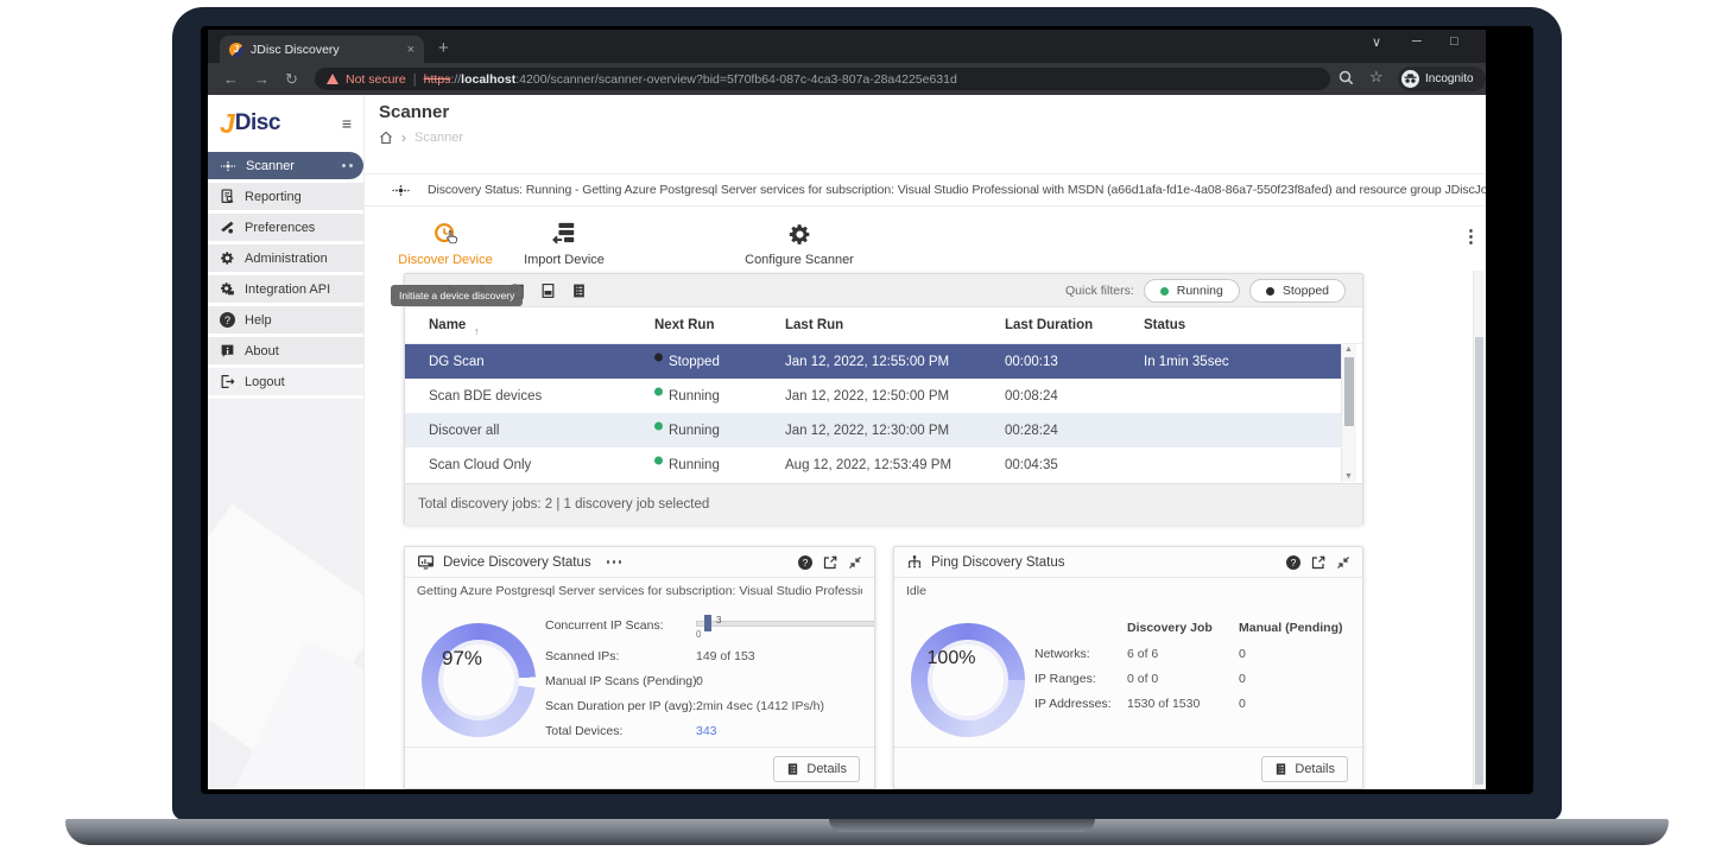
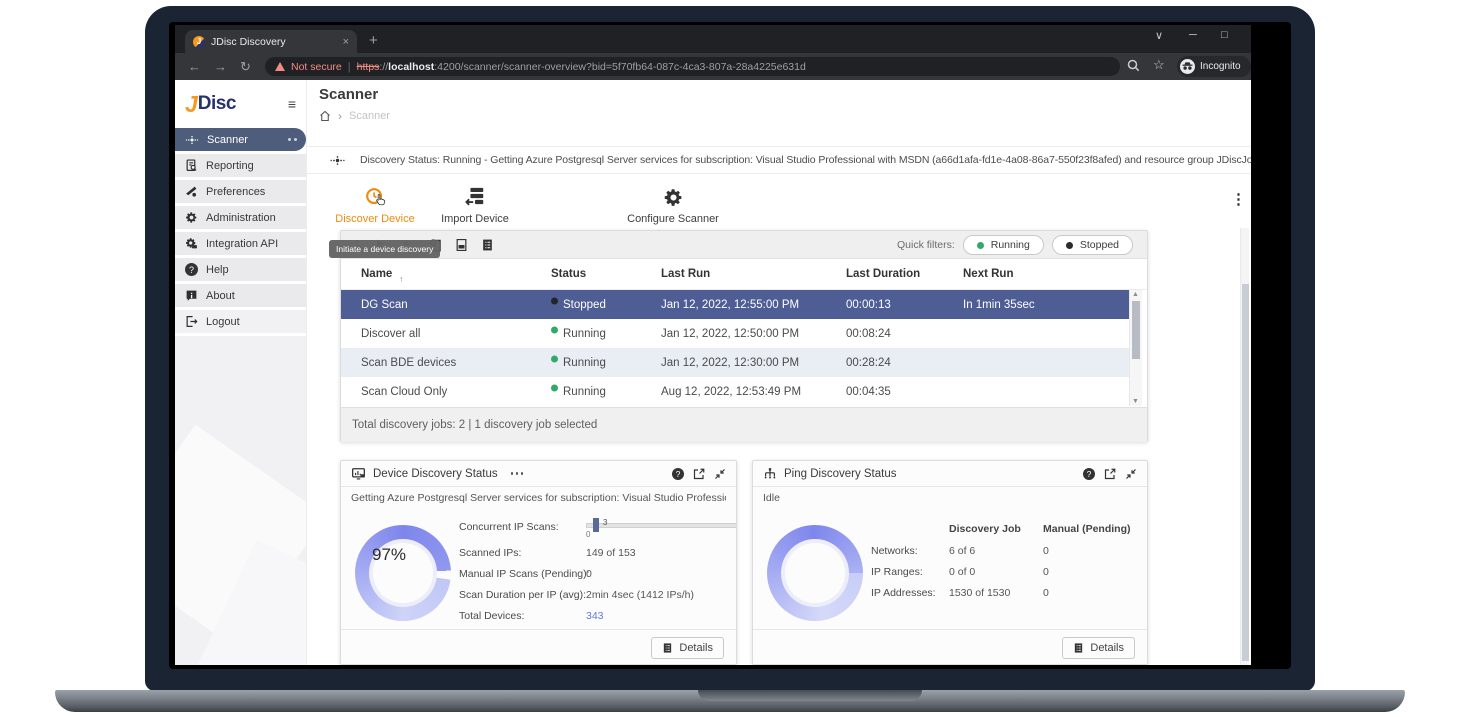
  J
  JDisc Discovery
  Not secure
  |
  https://localhost:4200/scanner/scanner-overview?bid=5f70fb64-087c-4ca3-807a-28a4225e631d
  Incognito
  J
  Disc
  Scanner
  Reporting
  Preferences
  Administration
  Integration API
  ?
  Help
  About
  Logout
  Scanner
  Scanner
  Discovery Status: Running - Getting Azure Postgresql Server services for subscription: Visual Studio Professional with MSDN (a66d1afa-fd1e-4a08-86a7-550f23f8afed) and resource group JDiscJo
  Discover Device
  Import Device
  Configure Scanner
  Initiate a device discovery
  Quick filters:
  Running
  Stopped
  Name
- Next Run
+ Status
  Last Run
  Last Duration
- Status
+ Next Run
  DG Scan
  Stopped
  Jan 12, 2022, 12:55:00 PM
  00:00:13
  In 1min 35sec
- Scan BDE devices
+ Discover all
  Running
  Jan 12, 2022, 12:50:00 PM
  00:08:24
- Discover all
+ Scan BDE devices
  Running
  Jan 12, 2022, 12:30:00 PM
  00:28:24
  Scan Cloud Only
  Running
  Aug 12, 2022, 12:53:49 PM
  00:04:35
  Total discovery jobs: 2 | 1 discovery job selected
  Device Discovery Status
  ?
  Getting Azure Postgresql Server services for subscription: Visual Studio Professi
  97%
  Concurrent IP Scans:
  3
  0
  Scanned IPs:
  149 of 153
  Manual IP Scans (Pending):
  0
  Scan Duration per IP (avg):
  2min 4sec (1412 IPs/h)
  Total Devices:
  343
  Details
  Ping Discovery Status
  ?
  Idle
- 100%
  Discovery Job
  Manual (Pending)
  Networks:
  6 of 6
  0
  IP Ranges:
  0 of 0
  0
  IP Addresses:
  1530 of 1530
  0
  Details
